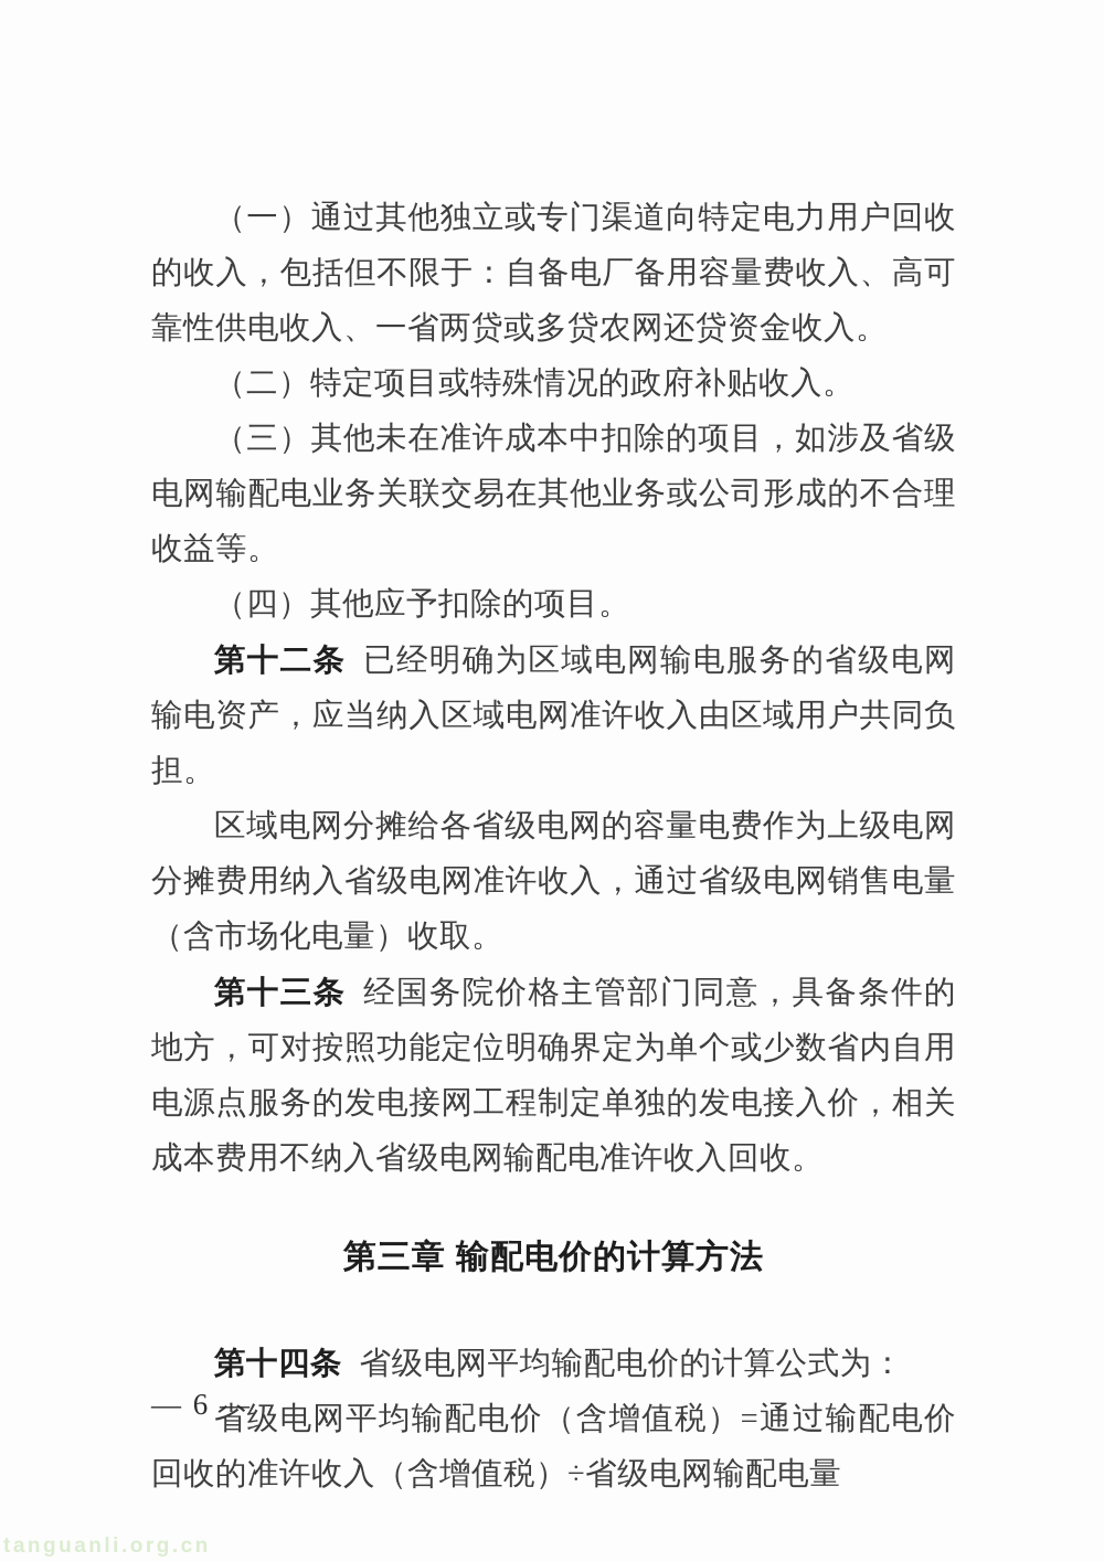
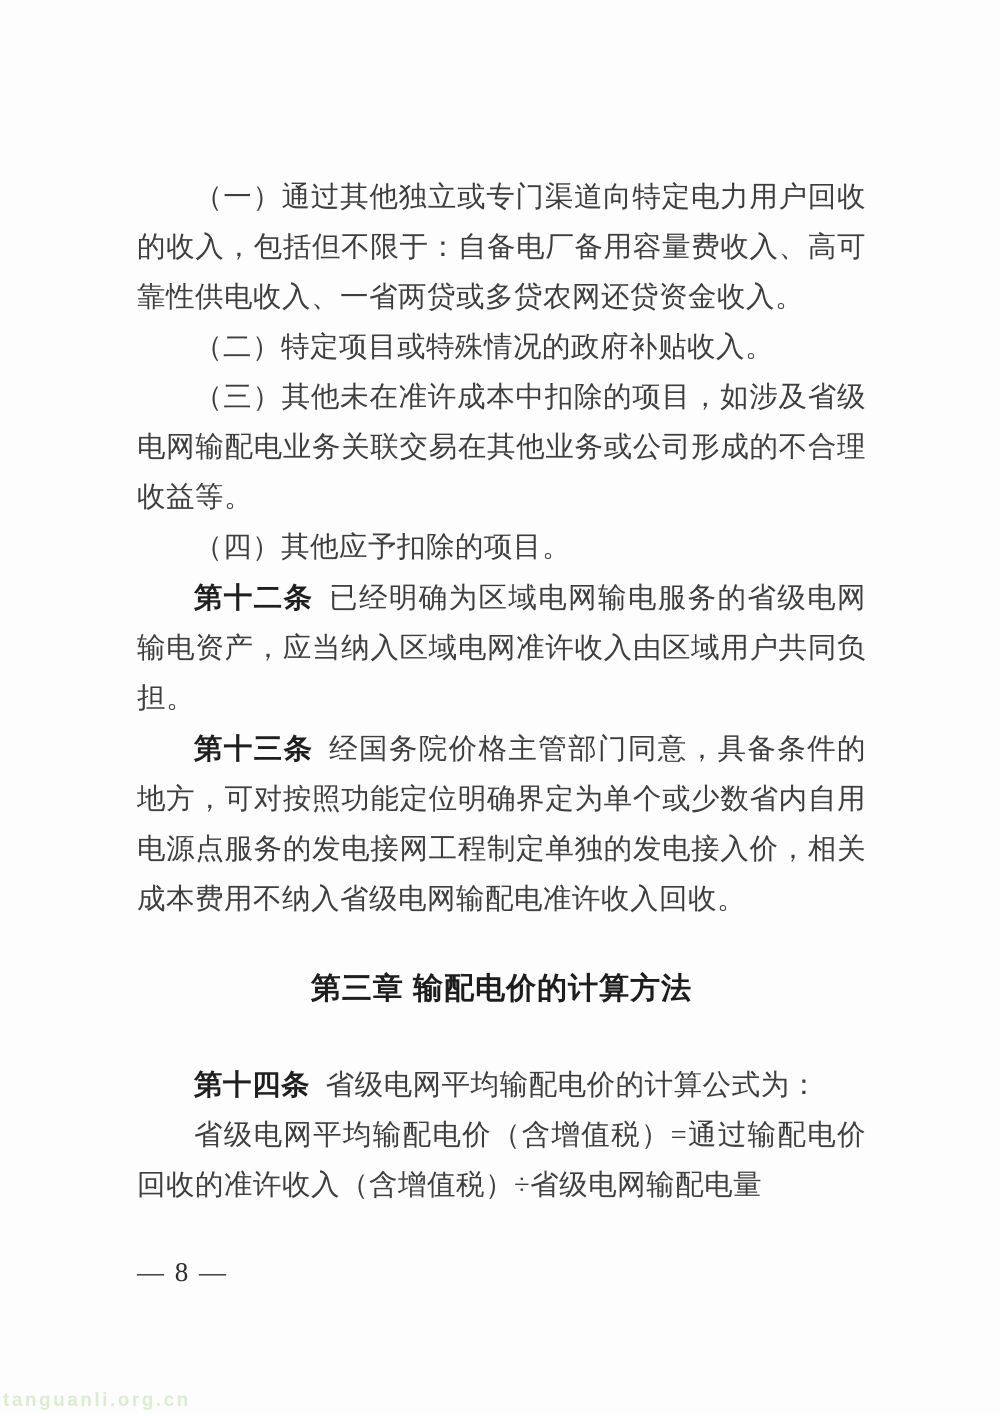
  （一）通过其他独立或专门渠道向特定电力用户回收的收入，包括但不限于：自备电厂备用容量费收入、高可靠性供电收入、一省两贷或多贷农网还贷资金收入。
  （二）特定项目或特殊情况的政府补贴收入。
  （三）其他未在准许成本中扣除的项目，如涉及省级电网输配电业务关联交易在其他业务或公司形成的不合理收益等。
  （四）其他应予扣除的项目。
  第十二条 已经明确为区域电网输电服务的省级电网输电资产，应当纳入区域电网准许收入由区域用户共同负担。
- 区域电网分摊给各省级电网的容量电费作为上级电网分摊费用纳入省级电网准许收入，通过省级电网销售电量（含市场化电量）收取。
  第十三条 经国务院价格主管部门同意，具备条件的地方，可对按照功能定位明确界定为单个或少数省内自用电源点服务的发电接网工程制定单独的发电接入价，相关成本费用不纳入省级电网输配电准许收入回收。
  第三章 输配电价的计算方法
  第十四条 省级电网平均输配电价的计算公式为：
  省级电网平均输配电价（含增值税）=通过输配电价回收的准许收入（含增值税）÷省级电网输配电量
- — 6 —
+ — 8 —
  tanguanli.org.cn
